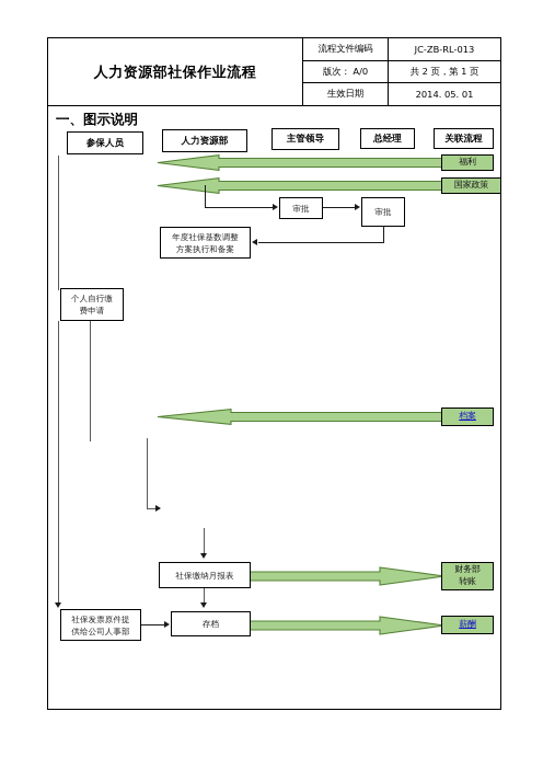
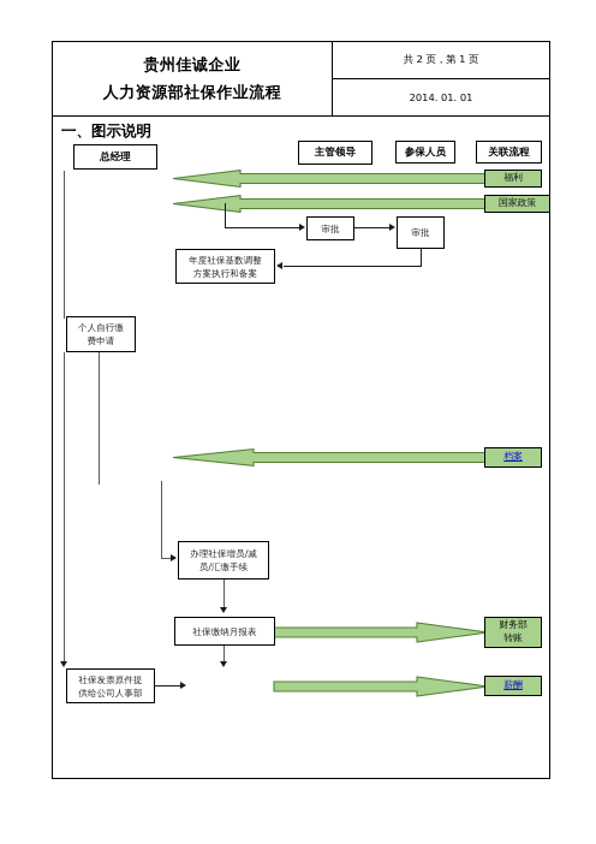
+ 贵州佳诚企业
  人力资源部社保作业流程
- 流程文件编码
- JC-ZB-RL-013
- 版次： A/0
  共 2 页，第 1 页
- 生效日期
- 2014. 05. 01
+ 2014. 01. 01
  一、图示说明
- 参保人员
+ 总经理
- 人力资源部
  主管领导
- 总经理
+ 参保人员
  关联流程
  审批
  审批
  年度社保基数调整
  方案执行和备案
  个人自行缴
  费申请
+ 办理社保增员/减
+ 员/汇缴手续
  社保缴纳月报表
  社保发票原件提
  供给公司人事部
- 存档
  福利
  国家政策
  档案
  财务部
  转账
  薪酬
